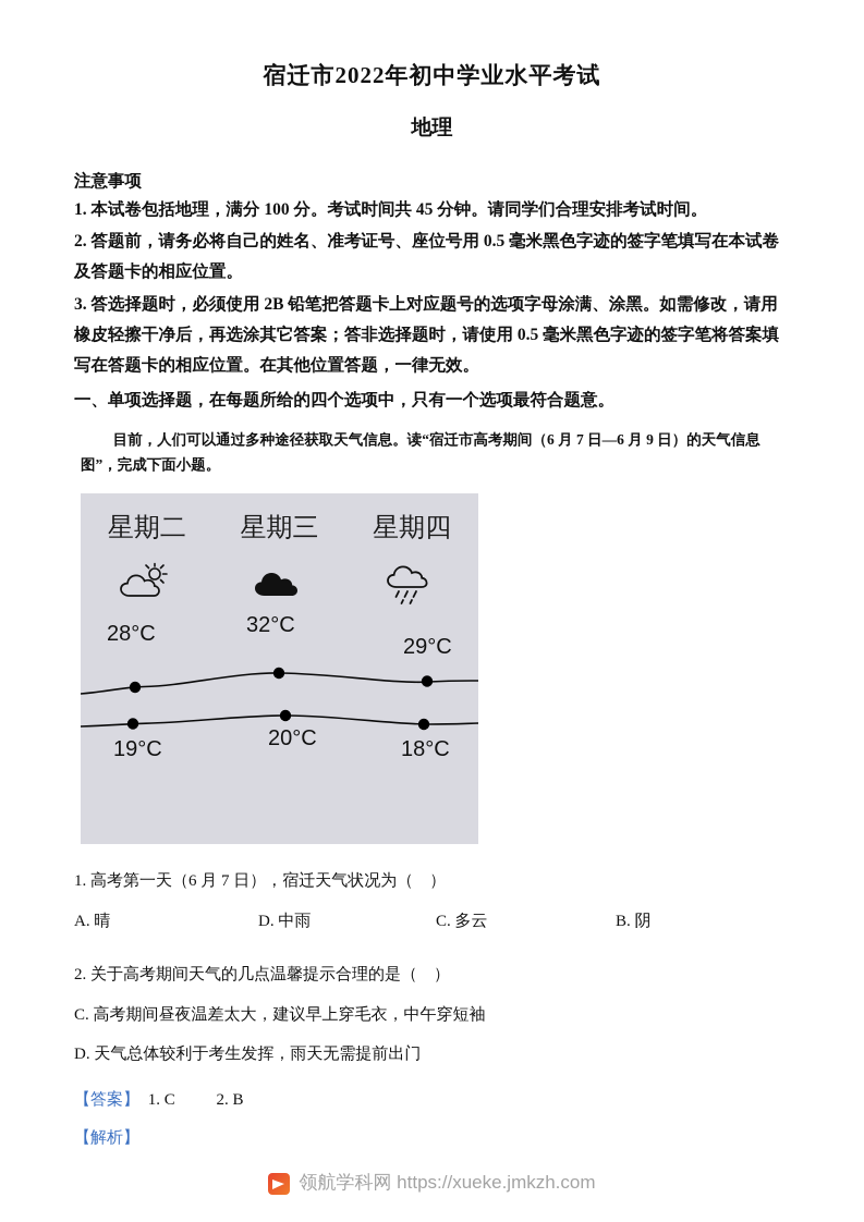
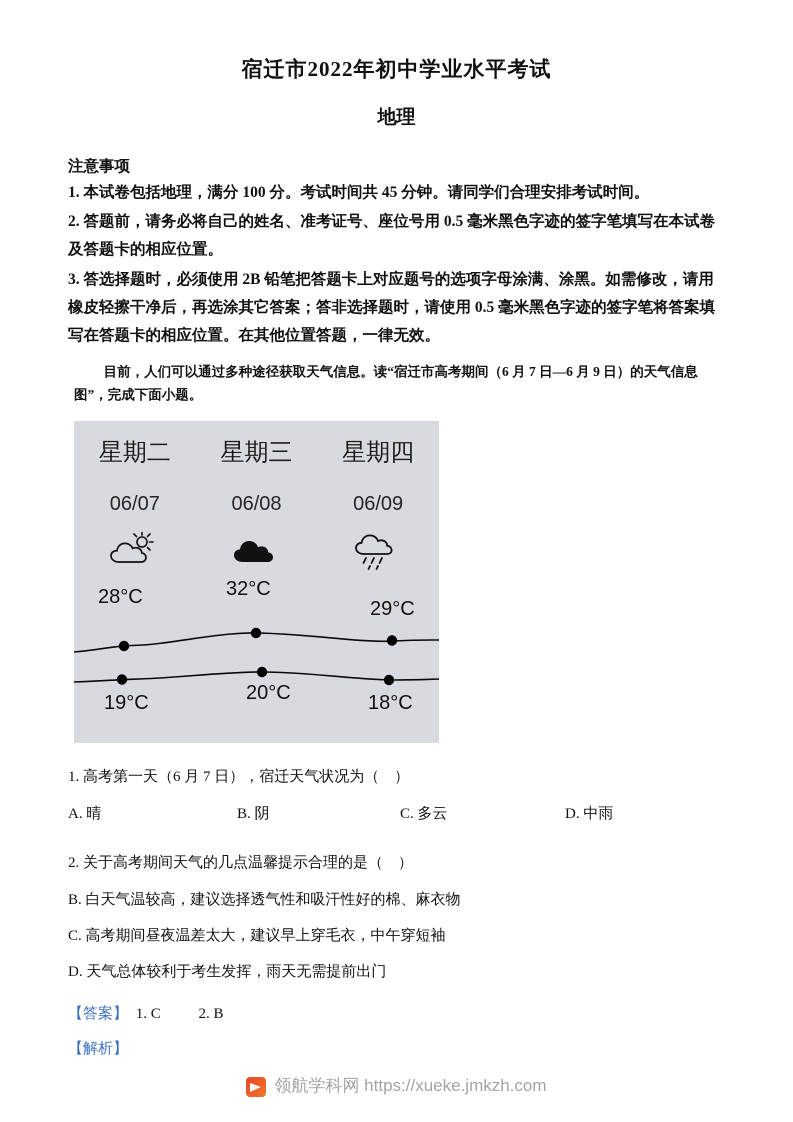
  宿迁市2022年初中学业水平考试
  地理
  注意事项
  1. 本试卷包括地理，满分 100 分。考试时间共 45 分钟。请同学们合理安排考试时间。
  2. 答题前，请务必将自己的姓名、准考证号、座位号用 0.5 毫米黑色字迹的签字笔填写在本试卷及答题卡的相应位置。
  3. 答选择题时，必须使用 2B 铅笔把答题卡上对应题号的选项字母涂满、涂黑。如需修改，请用橡皮轻擦干净后，再选涂其它答案；答非选择题时，请使用 0.5 毫米黑色字迹的签字笔将答案填写在答题卡的相应位置。在其他位置答题，一律无效。
- 一、单项选择题，在每题所给的四个选项中，只有一个选项最符合题意。
  目前，人们可以通过多种途径获取天气信息。读“宿迁市高考期间（6 月 7 日—6 月 9 日）的天气信息图”，完成下面小题。
  星期二
  星期三
  星期四
+ 06/07
+ 06/08
+ 06/09
  28°C
  32°C
  29°C
  19°C
  20°C
  18°C
  1. 高考第一天（6 月 7 日），宿迁天气状况为（ ）
  A. 晴
- D. 中雨
+ B. 阴
  C. 多云
- B. 阴
+ D. 中雨
  2. 关于高考期间天气的几点温馨提示合理的是（ ）
+ B. 白天气温较高，建议选择透气性和吸汗性好的棉、麻衣物
  C. 高考期间昼夜温差太大，建议早上穿毛衣，中午穿短袖
  D. 天气总体较利于考生发挥，雨天无需提前出门
  【答案】 1. C 2. B
  【解析】
  领航学科网 https://xueke.jmkzh.com
